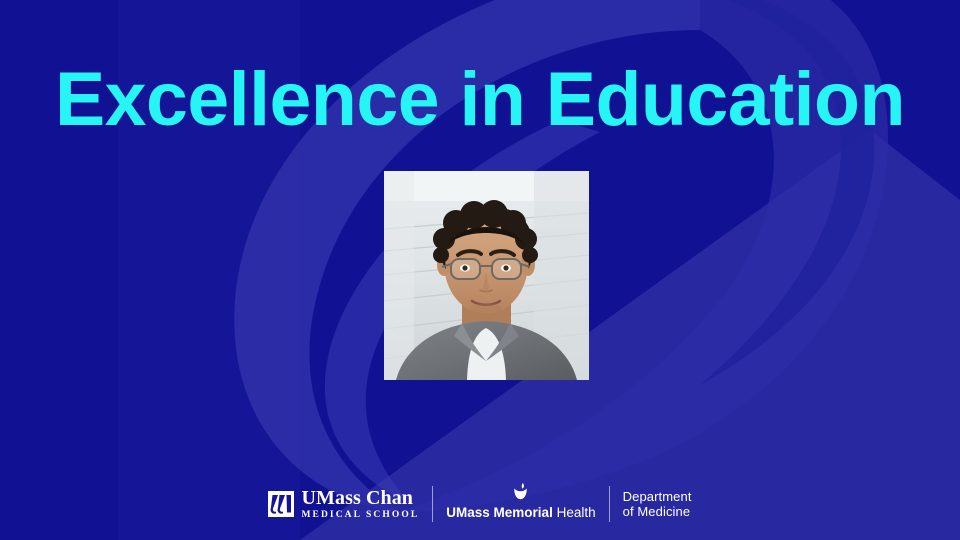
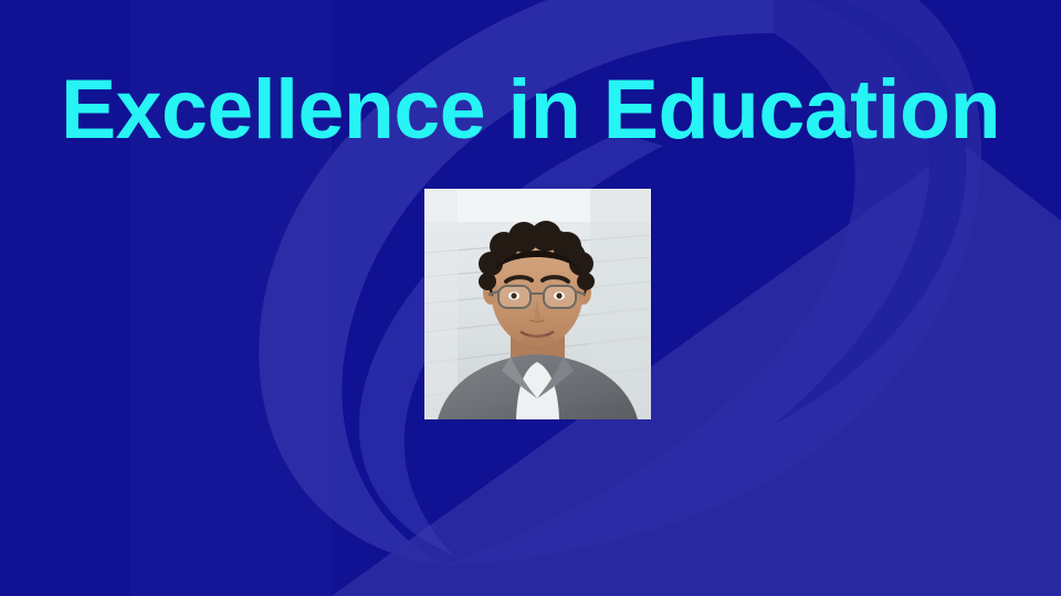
  Excellence in Education
- UMass Chan
- MEDICAL SCHOOL
- UMass Memorial Health
- Department
- of Medicine
